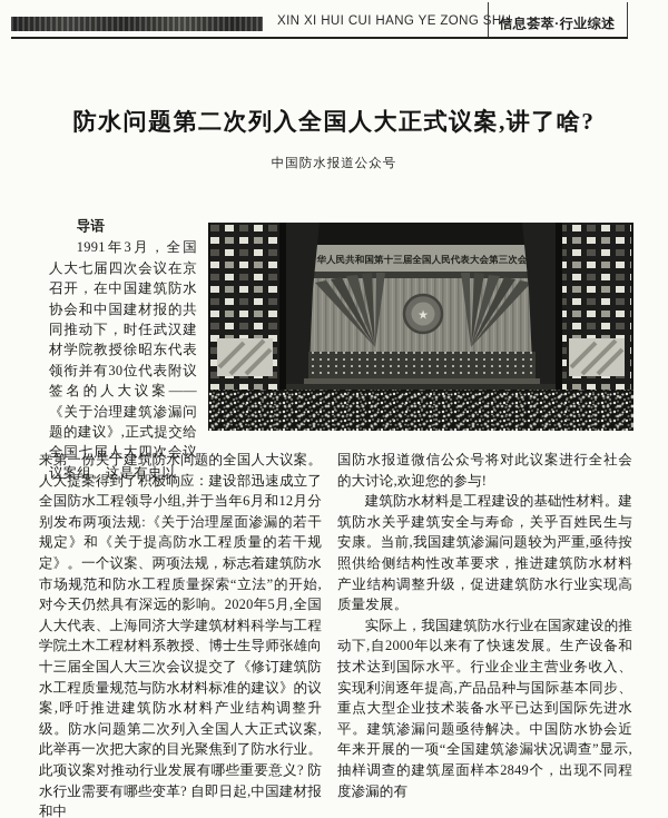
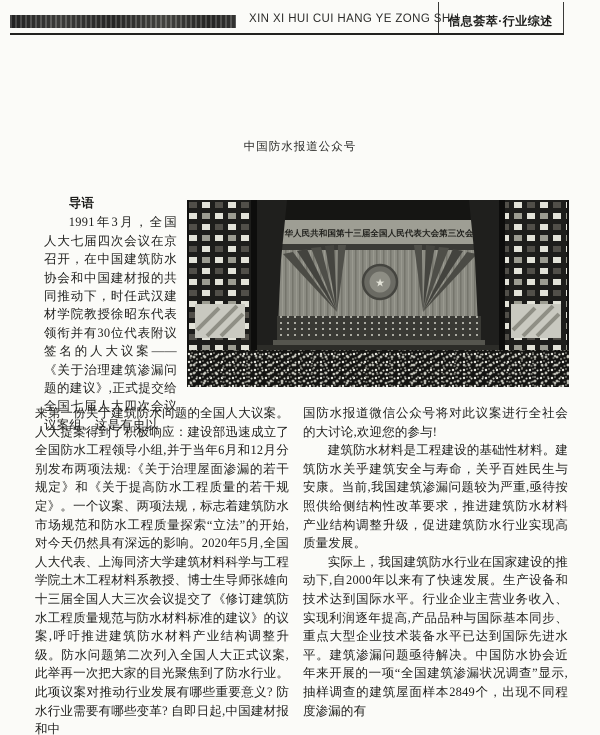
  XIN XI HUI CUI HANG YE ZONG
  信息荟萃·行业综述
- 防水问题第二次列入全国人大正式议案,讲了啥?
  中国防水报道公众号
  导语
  1991年3月，全国人大七届四次会议在京召开，在中国建筑防水协会和中国建材报的共同推动下，时任武汉建材学院教授徐昭东代表领衔并有30位代表附议签名的人大议案——《关于治理建筑渗漏问题的建议》,正式提交给全国七届人大四次会议议案组。这是有史以
  华人民共和国第十三届全国人民代表大会第三次会
  ★
  来第一份关于建筑防水问题的全国人大议案。人大提案得到了积极响应：建设部迅速成立了全国防水工程领导小组,并于当年6月和12月分别发布两项法规:《关于治理屋面渗漏的若干规定》和《关于提高防水工程质量的若干规定》。一个议案、两项法规，标志着建筑防水市场规范和防水工程质量探索“立法”的开始,对今天仍然具有深远的影响。2020年5月,全国人大代表、上海同济大学建筑材料科学与工程学院土木工程材料系教授、博士生导师张雄向十三届全国人大三次会议提交了《修订建筑防水工程质量规范与防水材料标准的建议》的议案,呼吁推进建筑防水材料产业结构调整升级。防水问题第二次列入全国人大正式议案,此举再一次把大家的目光聚焦到了防水行业。此项议案对推动行业发展有哪些重要意义? 防水行业需要有哪些变革? 自即日起,中国建材报和中
  国防水报道微信公众号将对此议案进行全社会的大讨论,欢迎您的参与!
  建筑防水材料是工程建设的基础性材料。建筑防水关乎建筑安全与寿命，关乎百姓民生与安康。当前,我国建筑渗漏问题较为严重,亟待按照供给侧结构性改革要求，推进建筑防水材料产业结构调整升级，促进建筑防水行业实现高质量发展。
  实际上，我国建筑防水行业在国家建设的推动下,自2000年以来有了快速发展。生产设备和技术达到国际水平。行业企业主营业务收入、实现利润逐年提高,产品品种与国际基本同步、重点大型企业技术装备水平已达到国际先进水平。建筑渗漏问题亟待解决。中国防水协会近年来开展的一项“全国建筑渗漏状况调查”显示,抽样调查的建筑屋面样本2849个，出现不同程度渗漏的有
